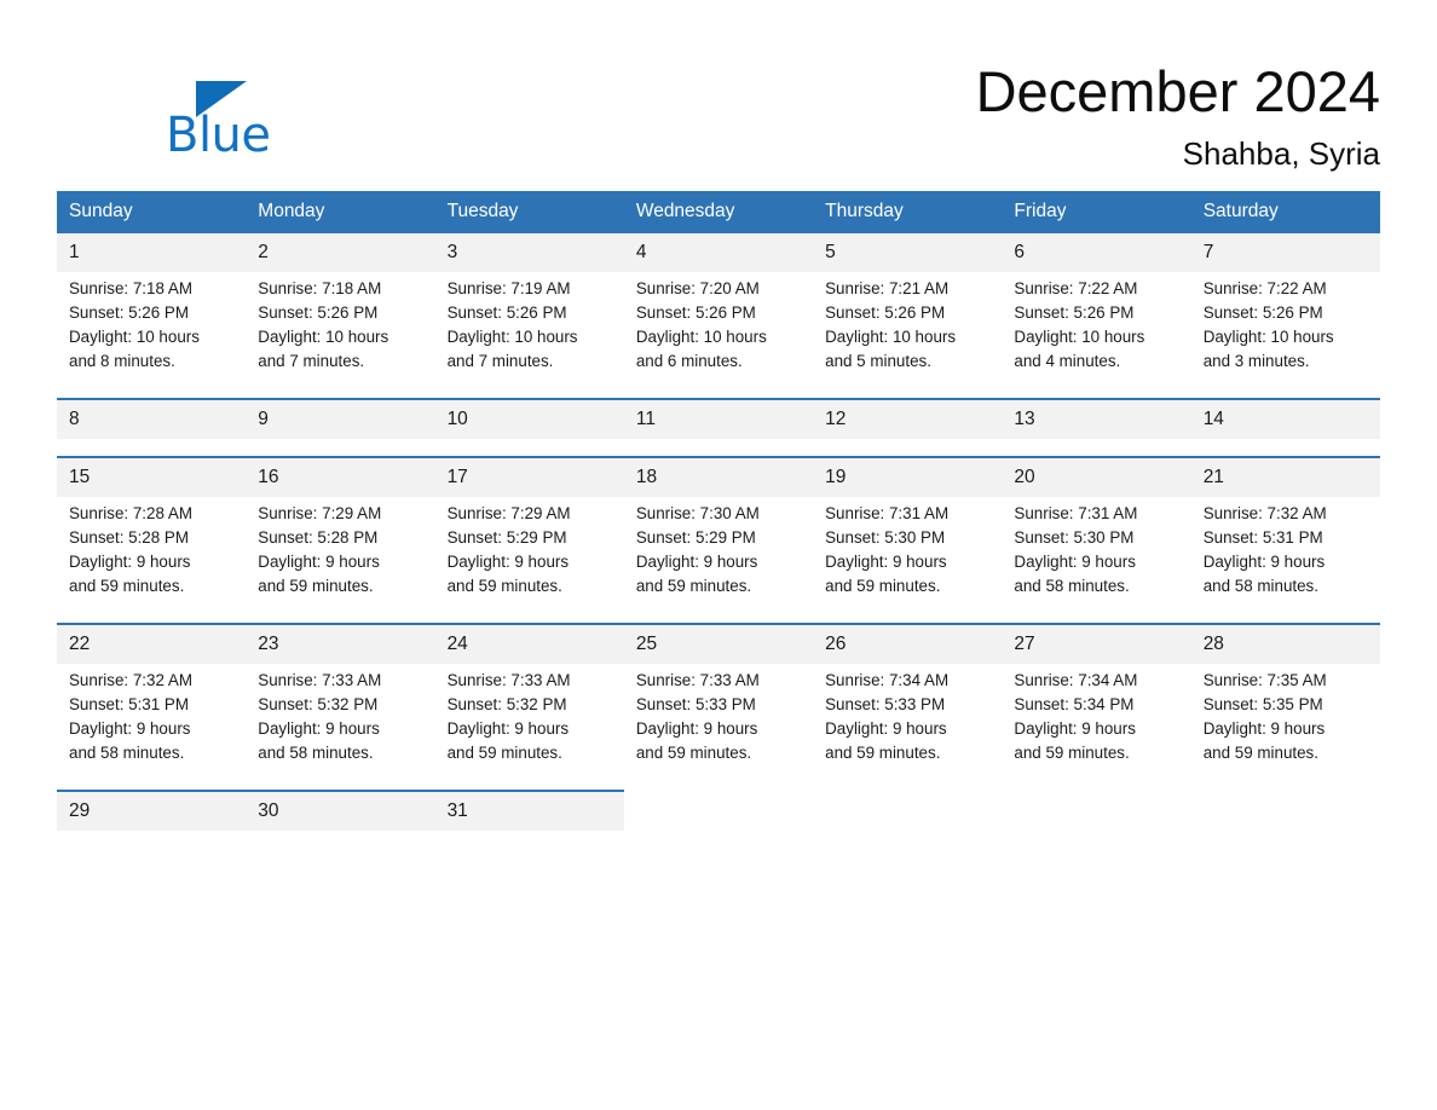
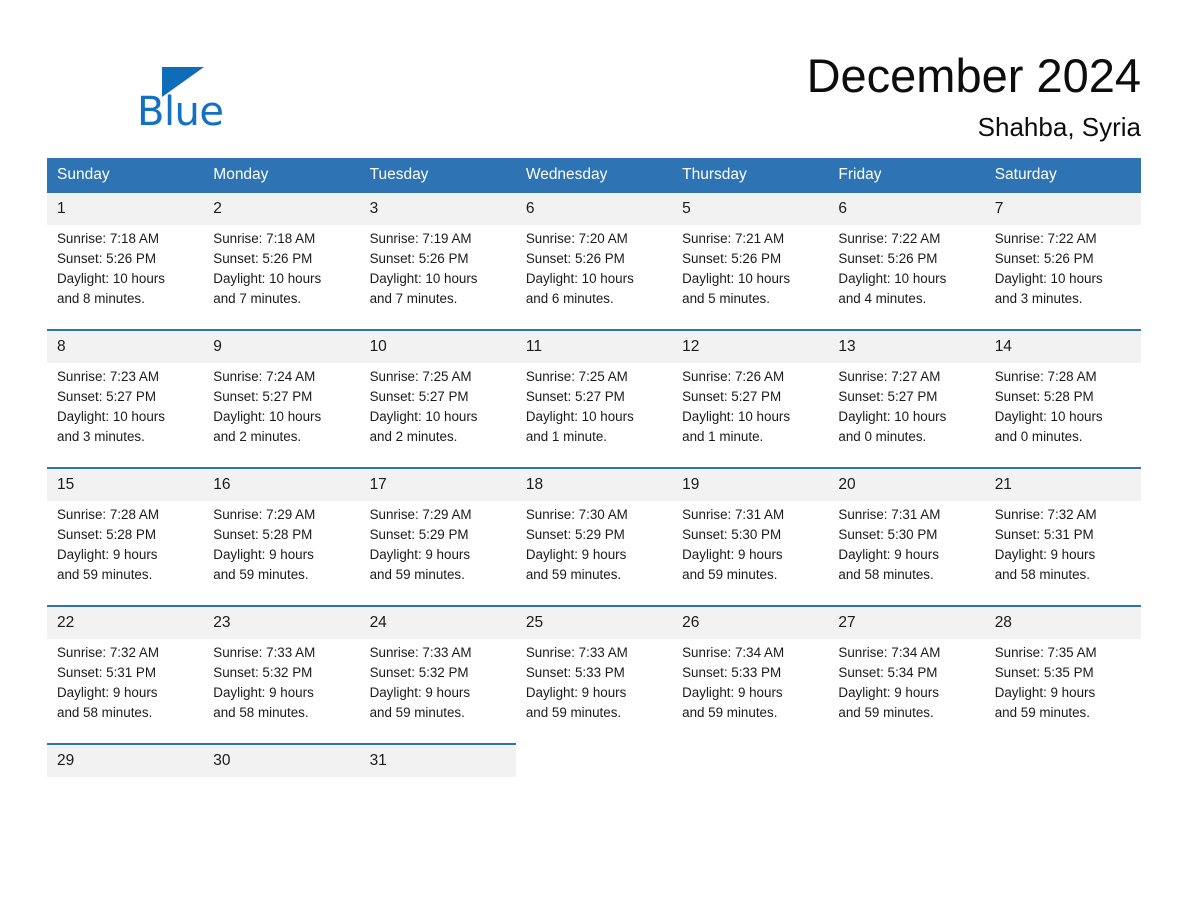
  Blue
  December 2024
  Shahba, Syria
  Sunday	Monday	Tuesday	Wednesday	Thursday	Friday	Saturday
- 1	2	3	4	5	6	7
+ 1	2	3	6	5	6	7
  Sunrise: 7:18 AM Sunset: 5:26 PM Daylight: 10 hours and 8 minutes.	Sunrise: 7:18 AM Sunset: 5:26 PM Daylight: 10 hours and 7 minutes.	Sunrise: 7:19 AM Sunset: 5:26 PM Daylight: 10 hours and 7 minutes.	Sunrise: 7:20 AM Sunset: 5:26 PM Daylight: 10 hours and 6 minutes.	Sunrise: 7:21 AM Sunset: 5:26 PM Daylight: 10 hours and 5 minutes.	Sunrise: 7:22 AM Sunset: 5:26 PM Daylight: 10 hours and 4 minutes.	Sunrise: 7:22 AM Sunset: 5:26 PM Daylight: 10 hours and 3 minutes.
  8	9	10	11	12	13	14
+ Sunrise: 7:23 AM Sunset: 5:27 PM Daylight: 10 hours and 3 minutes.	Sunrise: 7:24 AM Sunset: 5:27 PM Daylight: 10 hours and 2 minutes.	Sunrise: 7:25 AM Sunset: 5:27 PM Daylight: 10 hours and 2 minutes.	Sunrise: 7:25 AM Sunset: 5:27 PM Daylight: 10 hours and 1 minute.	Sunrise: 7:26 AM Sunset: 5:27 PM Daylight: 10 hours and 1 minute.	Sunrise: 7:27 AM Sunset: 5:27 PM Daylight: 10 hours and 0 minutes.	Sunrise: 7:28 AM Sunset: 5:28 PM Daylight: 10 hours and 0 minutes.
  15	16	17	18	19	20	21
  Sunrise: 7:28 AM Sunset: 5:28 PM Daylight: 9 hours and 59 minutes.	Sunrise: 7:29 AM Sunset: 5:28 PM Daylight: 9 hours and 59 minutes.	Sunrise: 7:29 AM Sunset: 5:29 PM Daylight: 9 hours and 59 minutes.	Sunrise: 7:30 AM Sunset: 5:29 PM Daylight: 9 hours and 59 minutes.	Sunrise: 7:31 AM Sunset: 5:30 PM Daylight: 9 hours and 59 minutes.	Sunrise: 7:31 AM Sunset: 5:30 PM Daylight: 9 hours and 58 minutes.	Sunrise: 7:32 AM Sunset: 5:31 PM Daylight: 9 hours and 58 minutes.
  22	23	24	25	26	27	28
  Sunrise: 7:32 AM Sunset: 5:31 PM Daylight: 9 hours and 58 minutes.	Sunrise: 7:33 AM Sunset: 5:32 PM Daylight: 9 hours and 58 minutes.	Sunrise: 7:33 AM Sunset: 5:32 PM Daylight: 9 hours and 59 minutes.	Sunrise: 7:33 AM Sunset: 5:33 PM Daylight: 9 hours and 59 minutes.	Sunrise: 7:34 AM Sunset: 5:33 PM Daylight: 9 hours and 59 minutes.	Sunrise: 7:34 AM Sunset: 5:34 PM Daylight: 9 hours and 59 minutes.	Sunrise: 7:35 AM Sunset: 5:35 PM Daylight: 9 hours and 59 minutes.
  29	30	31
